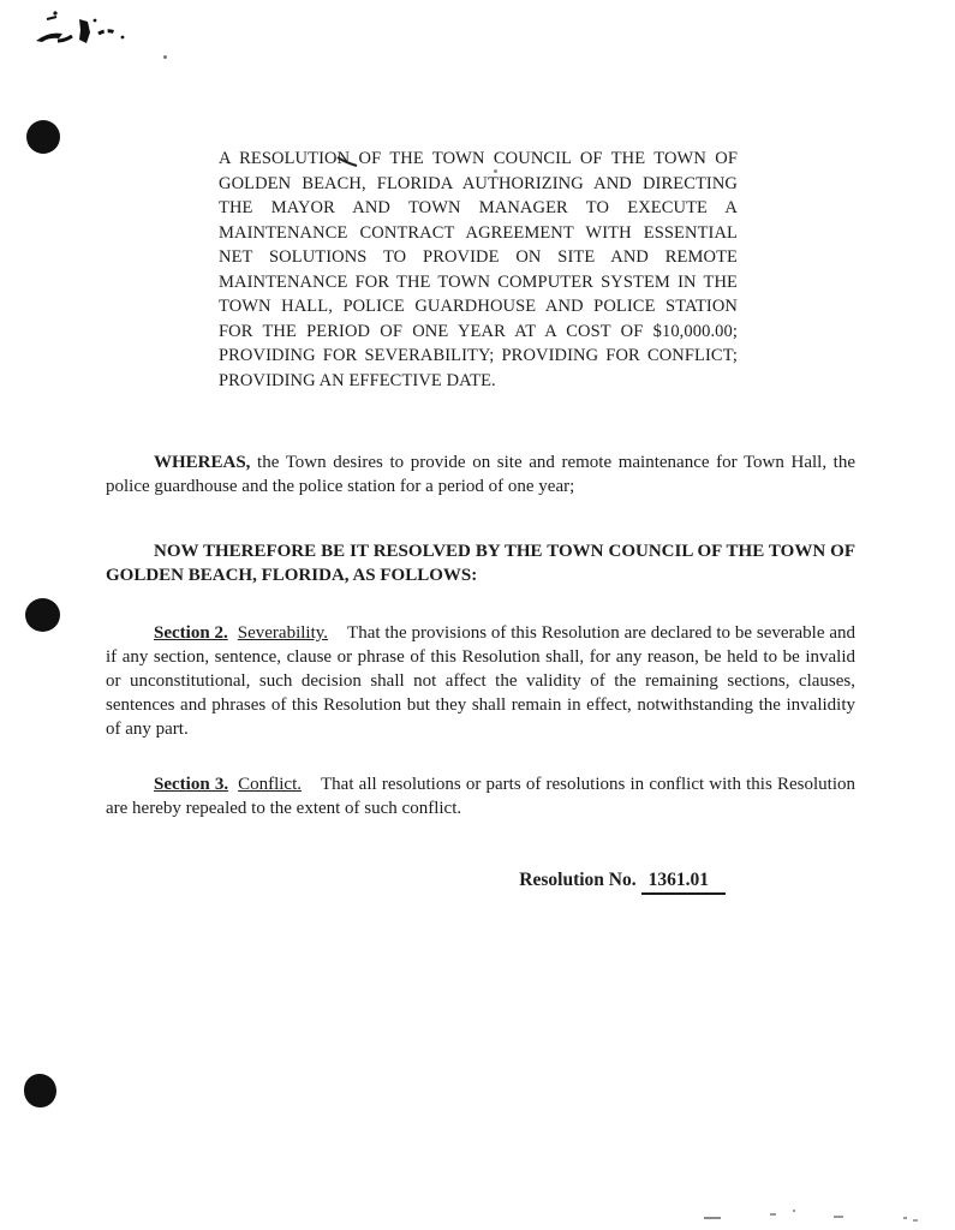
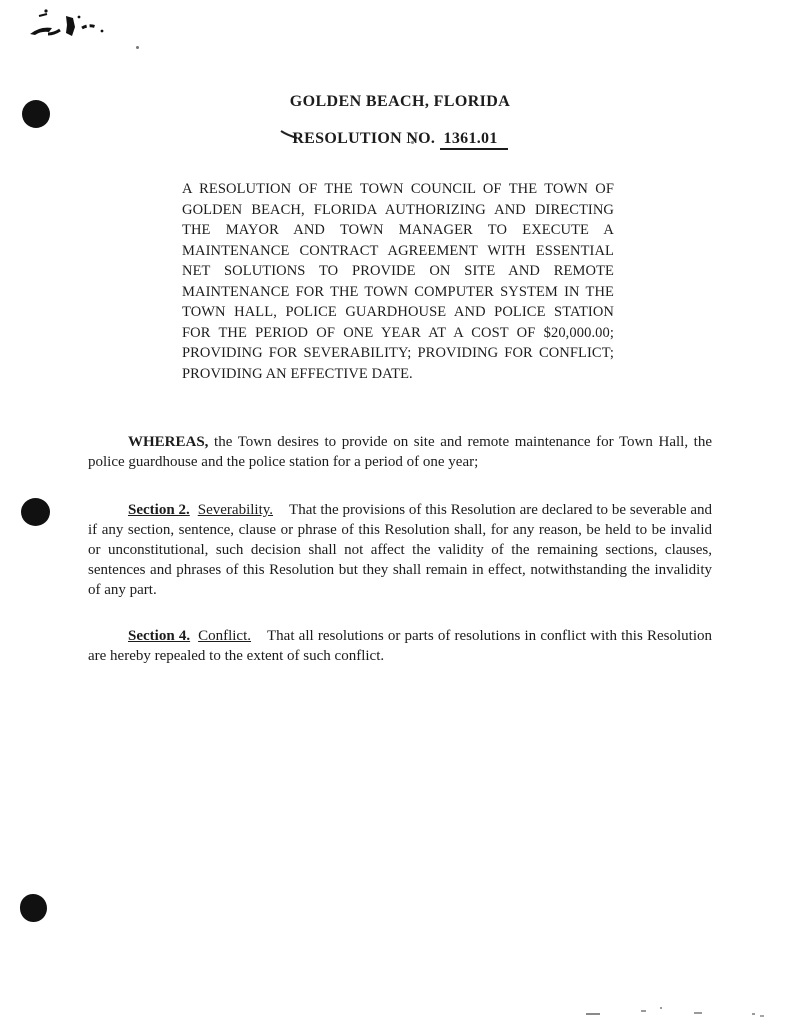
+ GOLDEN BEACH, FLORIDA
+ RESOLUTION NO. 1361.01
- A RESOLUTION OF THE TOWN COUNCIL OF THE TOWN OF GOLDEN BEACH, FLORIDA AUTHORIZING AND DIRECTING THE MAYOR AND TOWN MANAGER TO EXECUTE A MAINTENANCE CONTRACT AGREEMENT WITH ESSENTIAL NET SOLUTIONS TO PROVIDE ON SITE AND REMOTE MAINTENANCE FOR THE TOWN COMPUTER SYSTEM IN THE TOWN HALL, POLICE GUARDHOUSE AND POLICE STATION FOR THE PERIOD OF ONE YEAR AT A COST OF $10,000.00; PROVIDING FOR SEVERABILITY; PROVIDING FOR CONFLICT; PROVIDING AN EFFECTIVE DATE.
+ A RESOLUTION OF THE TOWN COUNCIL OF THE TOWN OF GOLDEN BEACH, FLORIDA AUTHORIZING AND DIRECTING THE MAYOR AND TOWN MANAGER TO EXECUTE A MAINTENANCE CONTRACT AGREEMENT WITH ESSENTIAL NET SOLUTIONS TO PROVIDE ON SITE AND REMOTE MAINTENANCE FOR THE TOWN COMPUTER SYSTEM IN THE TOWN HALL, POLICE GUARDHOUSE AND POLICE STATION FOR THE PERIOD OF ONE YEAR AT A COST OF $20,000.00; PROVIDING FOR SEVERABILITY; PROVIDING FOR CONFLICT; PROVIDING AN EFFECTIVE DATE.
  WHEREAS, the Town desires to provide on site and remote maintenance for Town Hall, the police guardhouse and the police station for a period of one year;
- NOW THEREFORE BE IT RESOLVED BY THE TOWN COUNCIL OF THE TOWN OF GOLDEN BEACH, FLORIDA, AS FOLLOWS:
  Section 2. Severability. That the provisions of this Resolution are declared to be severable and if any section, sentence, clause or phrase of this Resolution shall, for any reason, be held to be invalid or unconstitutional, such decision shall not affect the validity of the remaining sections, clauses, sentences and phrases of this Resolution but they shall remain in effect, notwithstanding the invalidity of any part.
- Section 3. Conflict. That all resolutions or parts of resolutions in conflict with this Resolution are hereby repealed to the extent of such conflict.
+ Section 4. Conflict. That all resolutions or parts of resolutions in conflict with this Resolution are hereby repealed to the extent of such conflict.
- Resolution No. 1361.01
